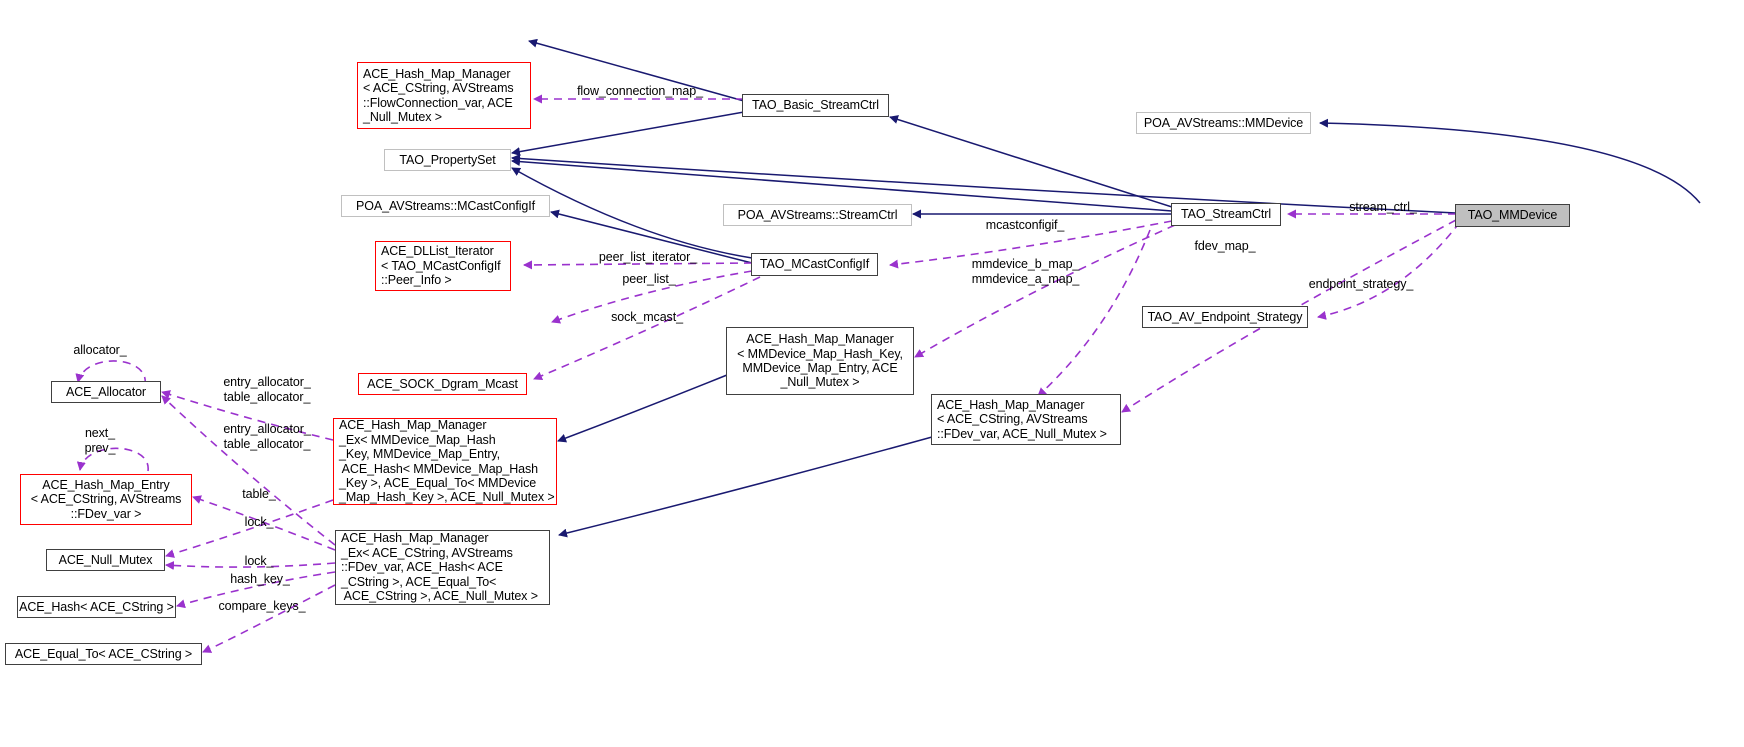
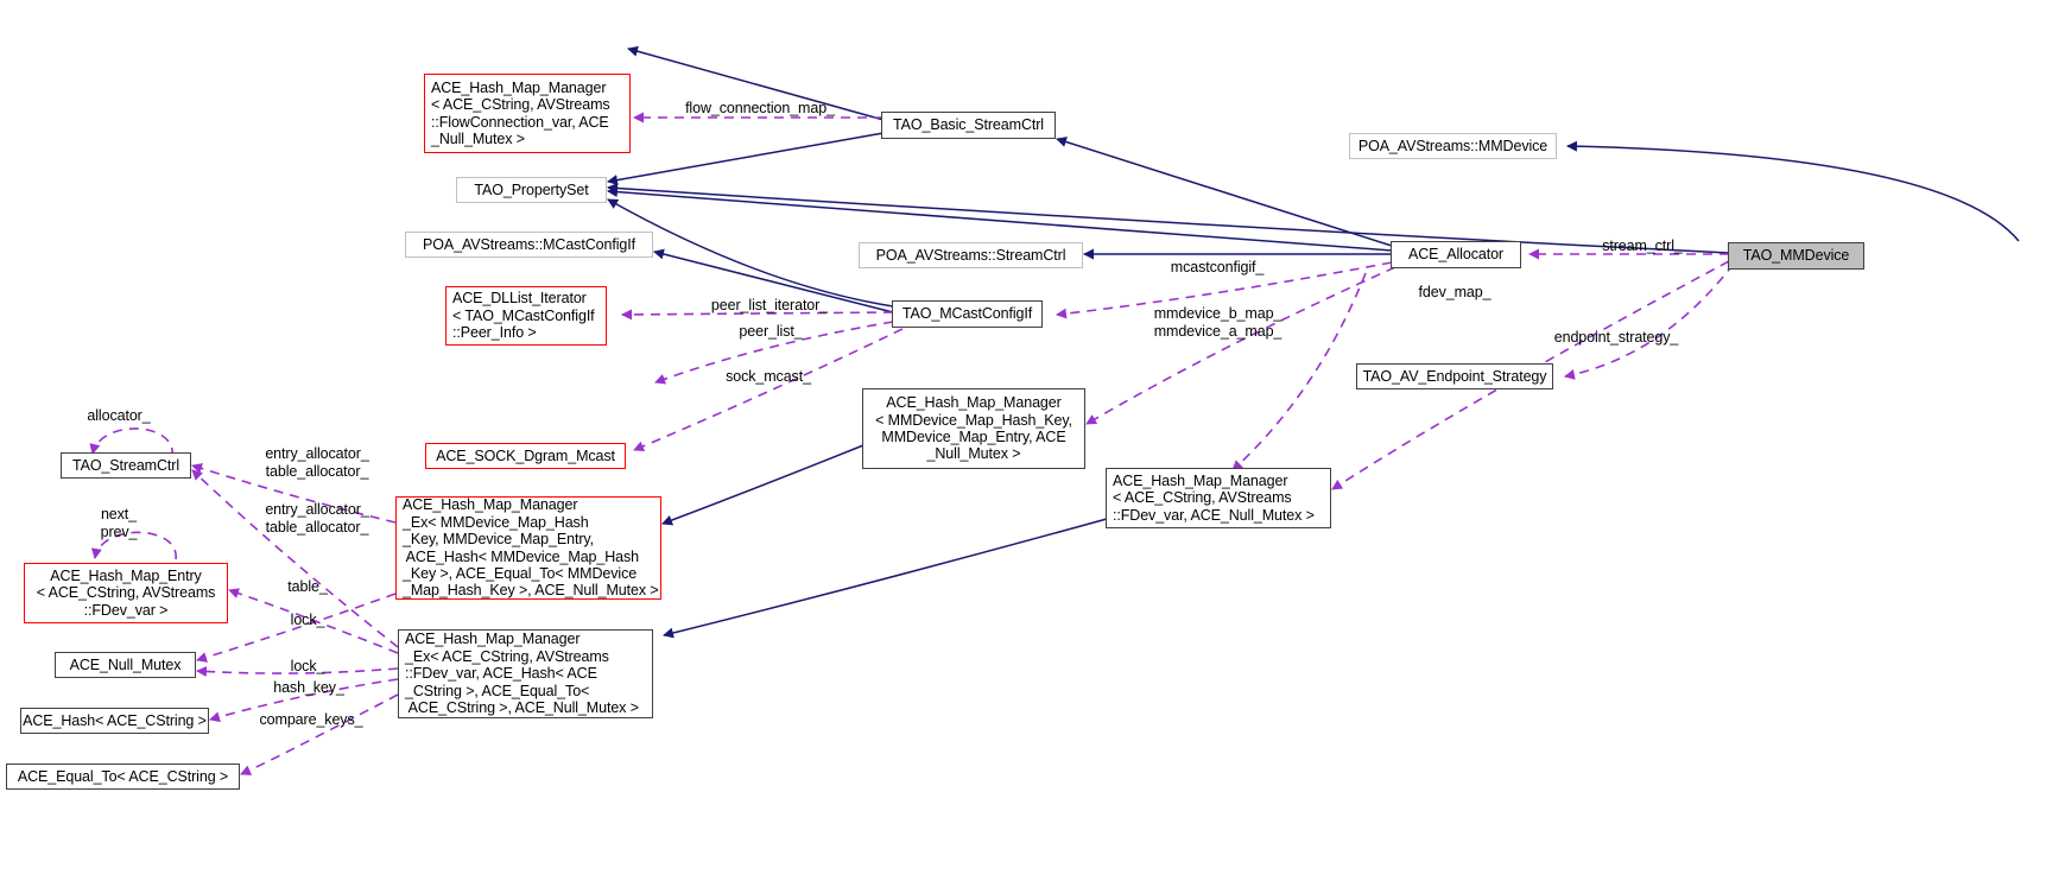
  ACE_Hash_Map_Manager
  < ACE_CString, AVStreams
  ::FlowConnection_var, ACE
  _Null_Mutex >
  TAO_Basic_StreamCtrl
  TAO_PropertySet
  POA_AVStreams::MCastConfigIf
  ACE_DLList_Iterator
  < TAO_MCastConfigIf
  ::Peer_Info >
  ACE_SOCK_Dgram_Mcast
  POA_AVStreams::StreamCtrl
  TAO_MCastConfigIf
  ACE_Hash_Map_Manager
  < MMDevice_Map_Hash_Key,
  MMDevice_Map_Entry, ACE
  _Null_Mutex >
  ACE_Hash_Map_Manager
  _Ex< MMDevice_Map_Hash
  _Key, MMDevice_Map_Entry,
  ACE_Hash< MMDevice_Map_Hash
  _Key >, ACE_Equal_To< MMDevice
  _Map_Hash_Key >, ACE_Null_Mutex >
  ACE_Hash_Map_Manager
  _Ex< ACE_CString, AVStreams
  ::FDev_var, ACE_Hash< ACE
  _CString >, ACE_Equal_To<
  ACE_CString >, ACE_Null_Mutex >
  ACE_Hash_Map_Manager
  < ACE_CString, AVStreams
  ::FDev_var, ACE_Null_Mutex >
- ACE_Allocator
+ TAO_StreamCtrl
  ACE_Hash_Map_Entry
  < ACE_CString, AVStreams
  ::FDev_var >
  ACE_Null_Mutex
  ACE_Hash< ACE_CString >
  ACE_Equal_To< ACE_CString >
  POA_AVStreams::MMDevice
- TAO_StreamCtrl
+ ACE_Allocator
  TAO_AV_Endpoint_Strategy
  TAO_MMDevice
  flow_connection_map_
  peer_list_iterator_
  peer_list_
  sock_mcast_
  mcastconfigif_
  mmdevice_b_map_
  mmdevice_a_map_
  fdev_map_
  stream_ctrl_
  endpoint_strategy_
  allocator_
  next_
  prev_
  entry_allocator_
  table_allocator_
  entry_allocator_
  table_allocator_
  table_
  lock_
  lock_
  hash_key_
  compare_keys_
